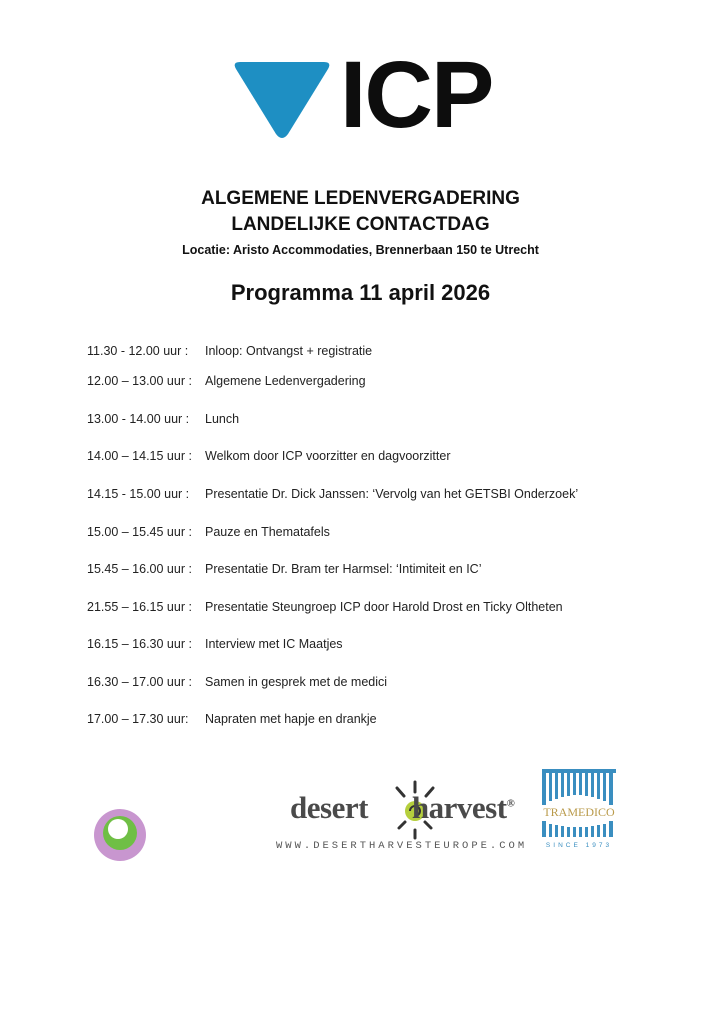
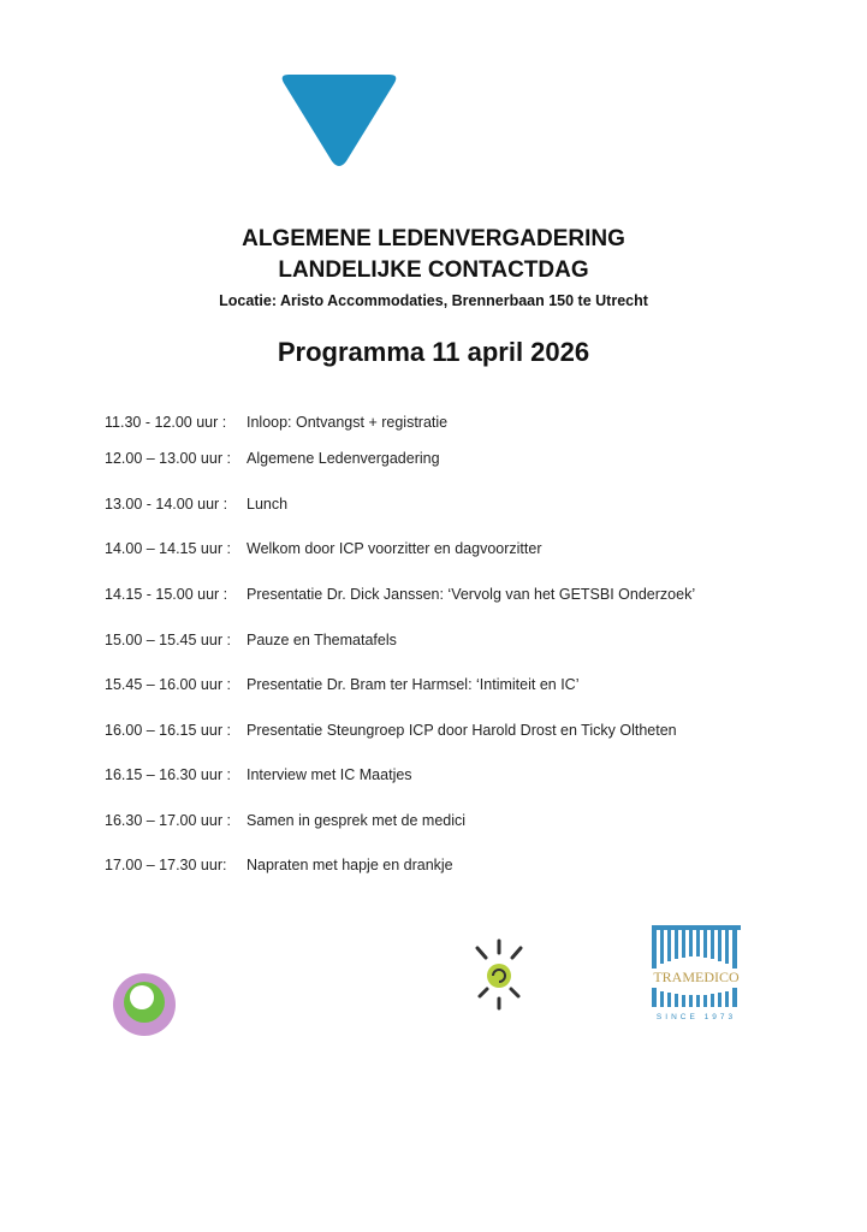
- ICP
  ALGEMENE LEDENVERGADERING
  LANDELIJKE CONTACTDAG
  Locatie: Aristo Accommodaties, Brennerbaan 150 te Utrecht
  Programma 11 april 2026
  11.30 - 12.00 uur : Inloop: Ontvangst + registratie
  12.00 – 13.00 uur : Algemene Ledenvergadering
  13.00 - 14.00 uur : Lunch
  14.00 – 14.15 uur : Welkom door ICP voorzitter en dagvoorzitter
  14.15 - 15.00 uur : Presentatie Dr. Dick Janssen: ‘Vervolg van het GETSBI Onderzoek’
  15.00 – 15.45 uur : Pauze en Thematafels
  15.45 – 16.00 uur : Presentatie Dr. Bram ter Harmsel: ‘Intimiteit en IC’
- 21.55 – 16.15 uur : Presentatie Steungroep ICP door Harold Drost en Ticky Oltheten
+ 16.00 – 16.15 uur : Presentatie Steungroep ICP door Harold Drost en Ticky Oltheten
  16.15 – 16.30 uur : Interview met IC Maatjes
  16.30 – 17.00 uur : Samen in gesprek met de medici
  17.00 – 17.30 uur: Napraten met hapje en drankje
- desert harvest®
- WWW.DESERTHARVESTEUROPE.COM
  TRAMEDICO
